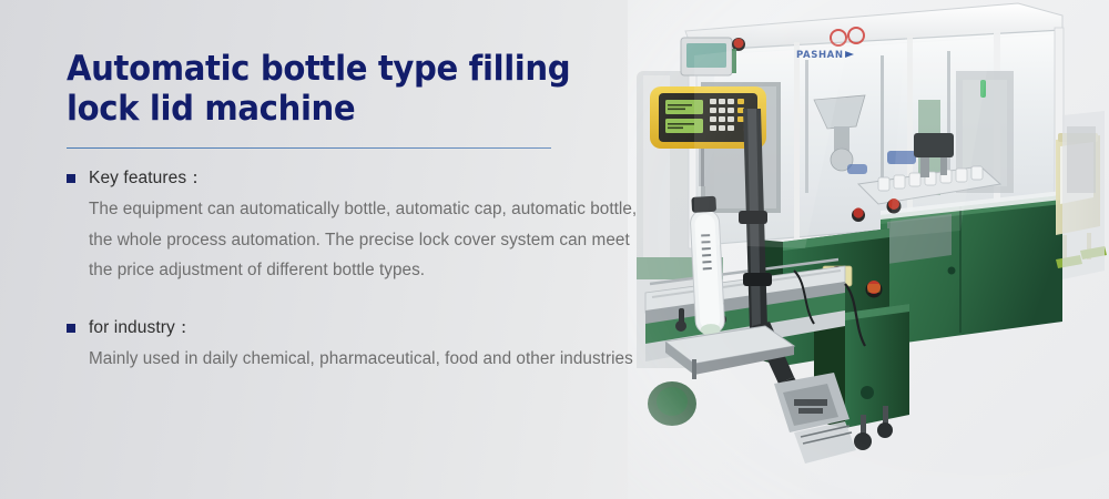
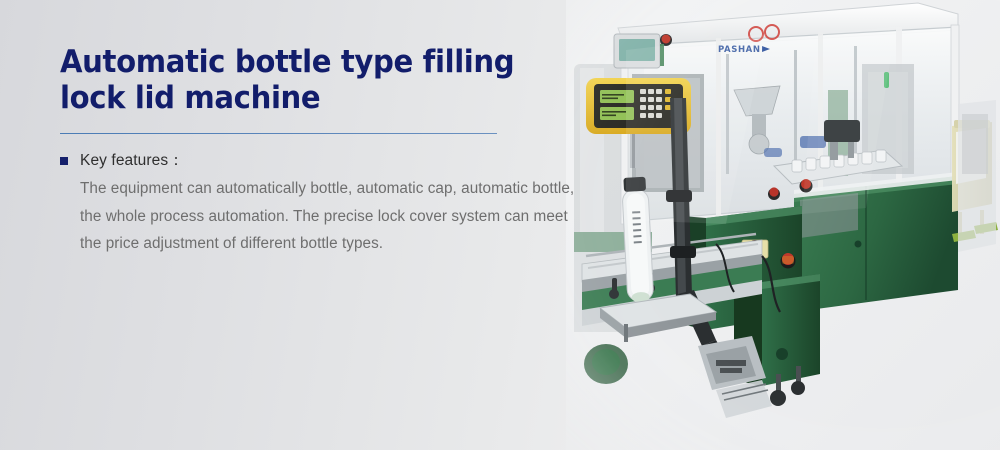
  PASHAN
  Automatic bottle type filling
  lock lid machine
  Key features：
  The equipment can automatically bottle, automatic cap, automatic bottle, the whole process automation. The precise lock cover system can meet the price adjustment of different bottle types.
- for industry：
- Mainly used in daily chemical, pharmaceutical, food and other industries
